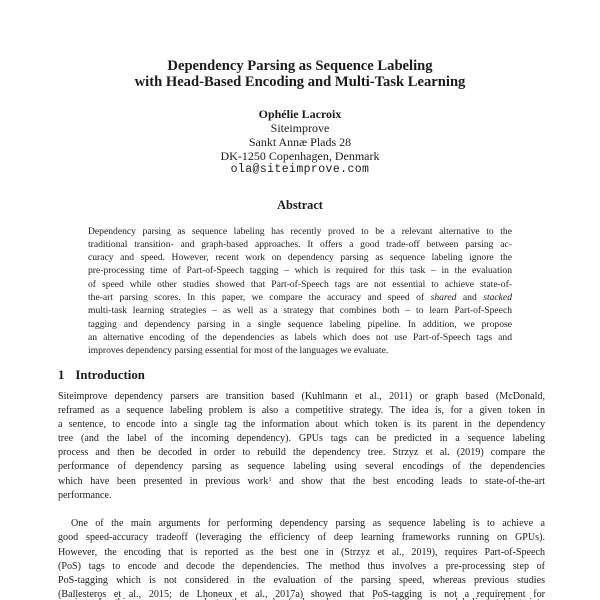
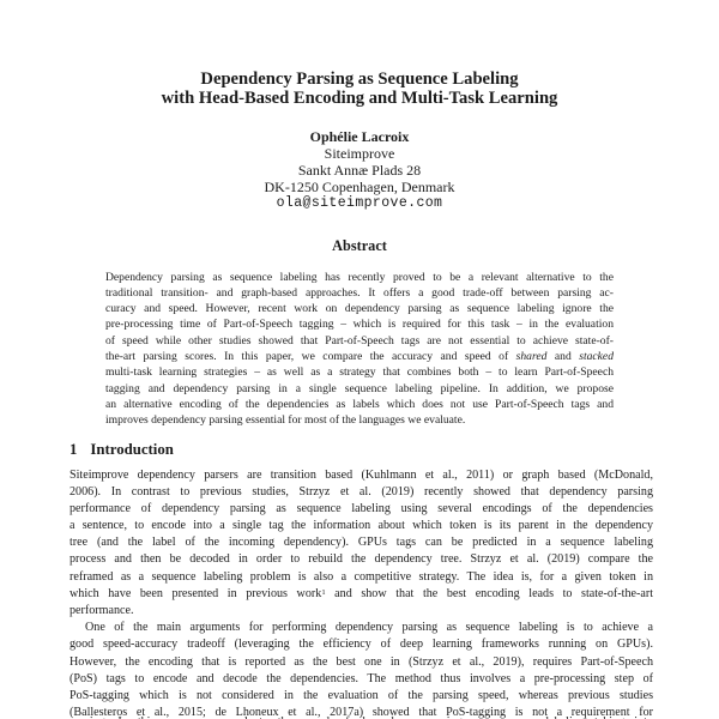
  Dependency Parsing as Sequence Labeling
  with Head-Based Encoding and Multi-Task Learning
  Ophélie Lacroix
  Siteimprove
  Sankt Annæ Plads 28
  DK-1250 Copenhagen, Denmark
  ola@siteimprove.com
  Abstract
  Dependency parsing as sequence labeling has recently proved to be a relevant alternative to the
  traditional transition- and graph-based approaches. It offers a good trade-off between parsing ac-
  curacy and speed. However, recent work on dependency parsing as sequence labeling ignore the
  pre-processing time of Part-of-Speech tagging – which is required for this task – in the evaluation
  of speed while other studies showed that Part-of-Speech tags are not essential to achieve state-of-
  the-art parsing scores. In this paper, we compare the accuracy and speed of shared and stacked
  multi-task learning strategies – as well as a strategy that combines both – to learn Part-of-Speech
  tagging and dependency parsing in a single sequence labeling pipeline. In addition, we propose
  an alternative encoding of the dependencies as labels which does not use Part-of-Speech tags and
  improves dependency parsing essential for most of the languages we evaluate.
  1 Introduction
  Siteimprove dependency parsers are transition based (Kuhlmann et al., 2011) or graph based (McDonald,
+ 2006). In contrast to previous studies, Strzyz et al. (2019) recently showed that dependency parsing
- reframed as a sequence labeling problem is also a competitive strategy. The idea is, for a given token in
+ performance of dependency parsing as sequence labeling using several encodings of the dependencies
  a sentence, to encode into a single tag the information about which token is its parent in the dependency
  tree (and the label of the incoming dependency). GPUs tags can be predicted in a sequence labeling
  process and then be decoded in order to rebuild the dependency tree. Strzyz et al. (2019) compare the
- performance of dependency parsing as sequence labeling using several encodings of the dependencies
+ reframed as a sequence labeling problem is also a competitive strategy. The idea is, for a given token in
  which have been presented in previous work and show that the best encoding leads to state-of-the-art
  performance.
  One of the main arguments for performing dependency parsing as sequence labeling is to achieve a
  good speed-accuracy tradeoff (leveraging the efficiency of deep learning frameworks running on GPUs).
  However, the encoding that is reported as the best one in (Strzyz et al., 2019), requires Part-of-Speech
  (PoS) tags to encode and decode the dependencies. The method thus involves a pre-processing step of
  PoS-tagging which is not considered in the evaluation of the parsing speed, whereas previous studies
  (Ballesteros et al., 2015; de Lhoneux et al., 2017a) showed that PoS-tagging is not a requirement for
